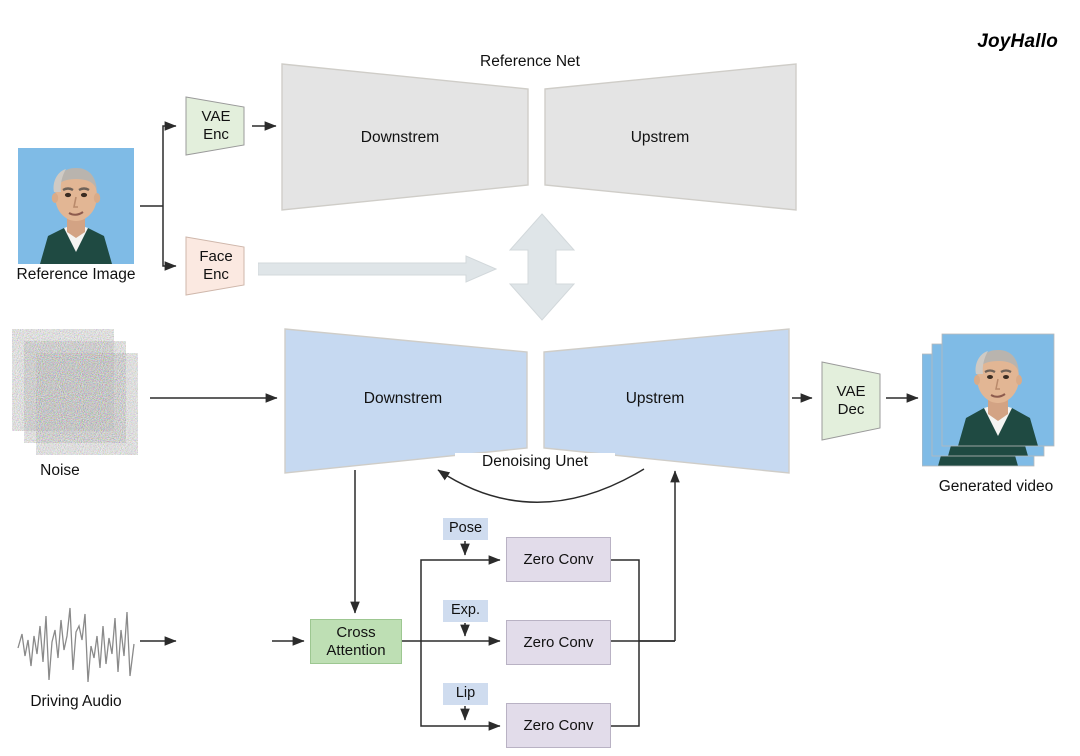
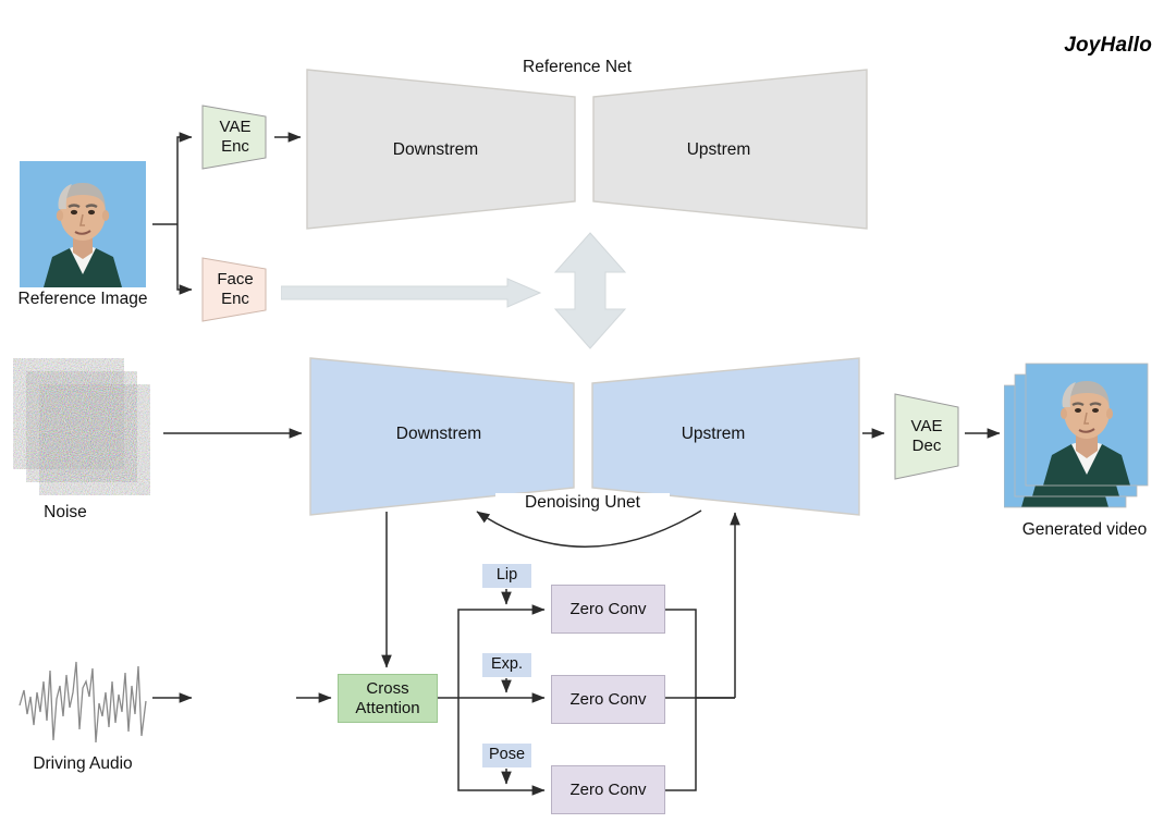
  JoyHallo
  Reference Image
  VAE
  Enc
  Face
  Enc
  Reference Net
  Downstrem
  Upstrem
  Noise
  Downstrem
  Upstrem
  Denoising Unet
  VAE
  Dec
  Generated video
  Driving Audio
  Cross
  Attention
- Pose
+ Lip
  Exp.
- Lip
+ Pose
  Zero Conv
  Zero Conv
  Zero Conv
